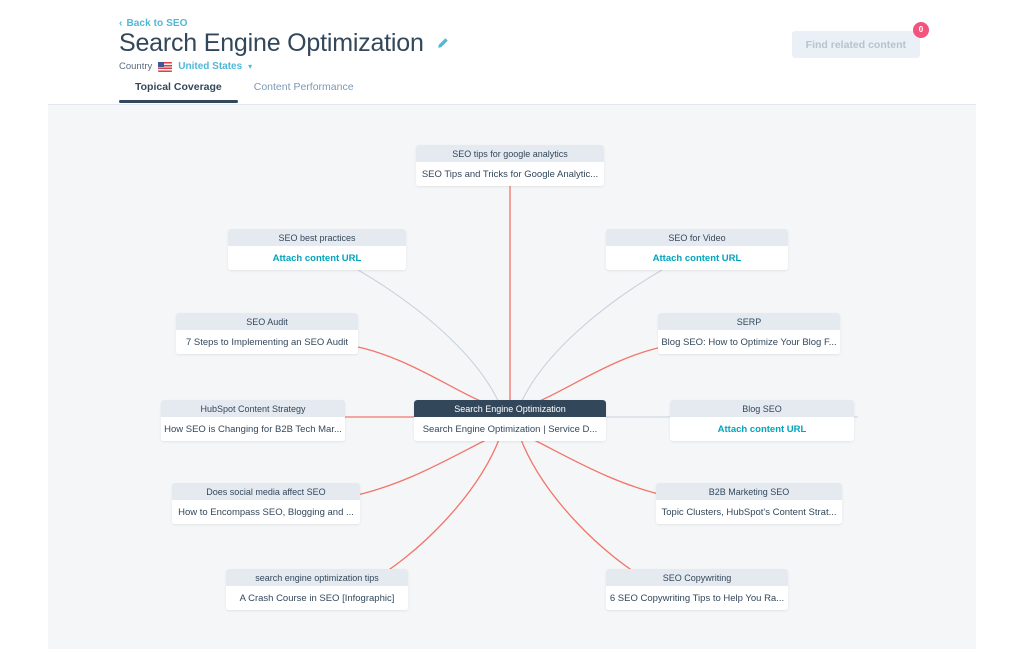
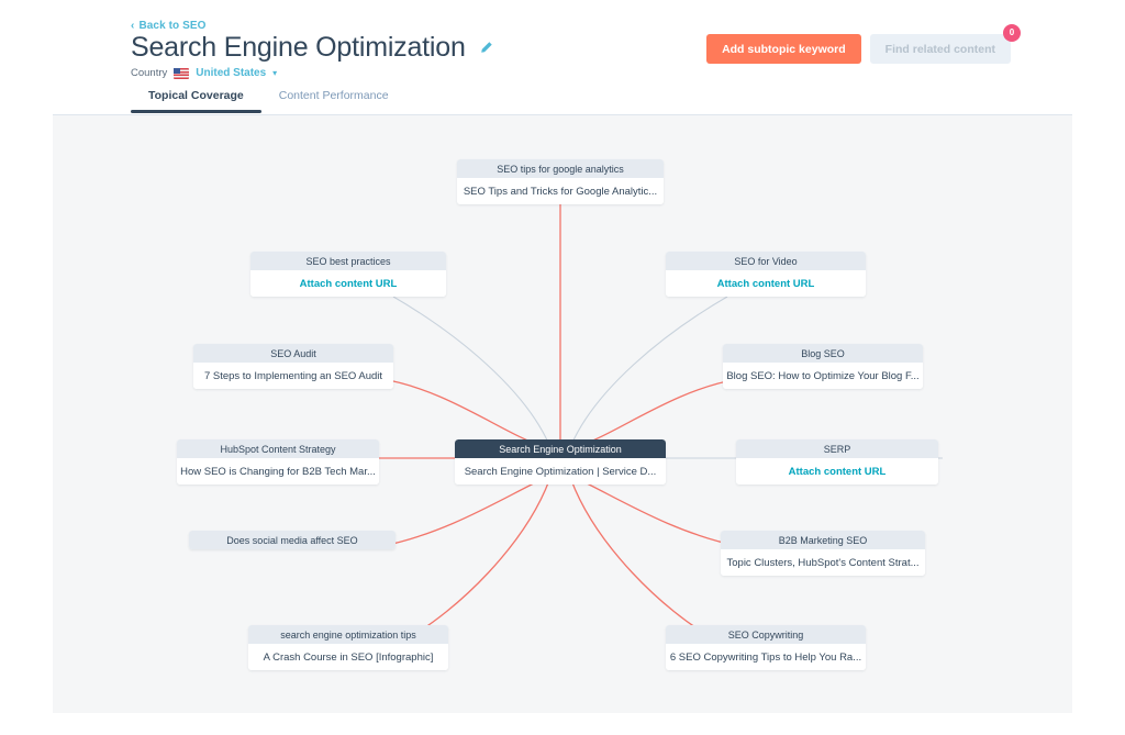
  ‹
  Back to SEO
  Search Engine Optimization
  Country
  United States
  ▾
+ Add subtopic keyword
  Find related content
  0
  Topical Coverage
  Content Performance
  Search Engine Optimization
  Search Engine Optimization | Service D...
  SEO tips for google analytics
  SEO Tips and Tricks for Google Analytic...
  SEO best practices
  Attach content URL
  SEO for Video
  Attach content URL
  SEO Audit
  7 Steps to Implementing an SEO Audit
- SERP
+ Blog SEO
  Blog SEO: How to Optimize Your Blog F...
  HubSpot Content Strategy
  How SEO is Changing for B2B Tech Mar...
- Blog SEO
+ SERP
  Attach content URL
  Does social media affect SEO
- How to Encompass SEO, Blogging and ...
  B2B Marketing SEO
  Topic Clusters, HubSpot's Content Strat...
  search engine optimization tips
  A Crash Course in SEO [Infographic]
  SEO Copywriting
  6 SEO Copywriting Tips to Help You Ra...
